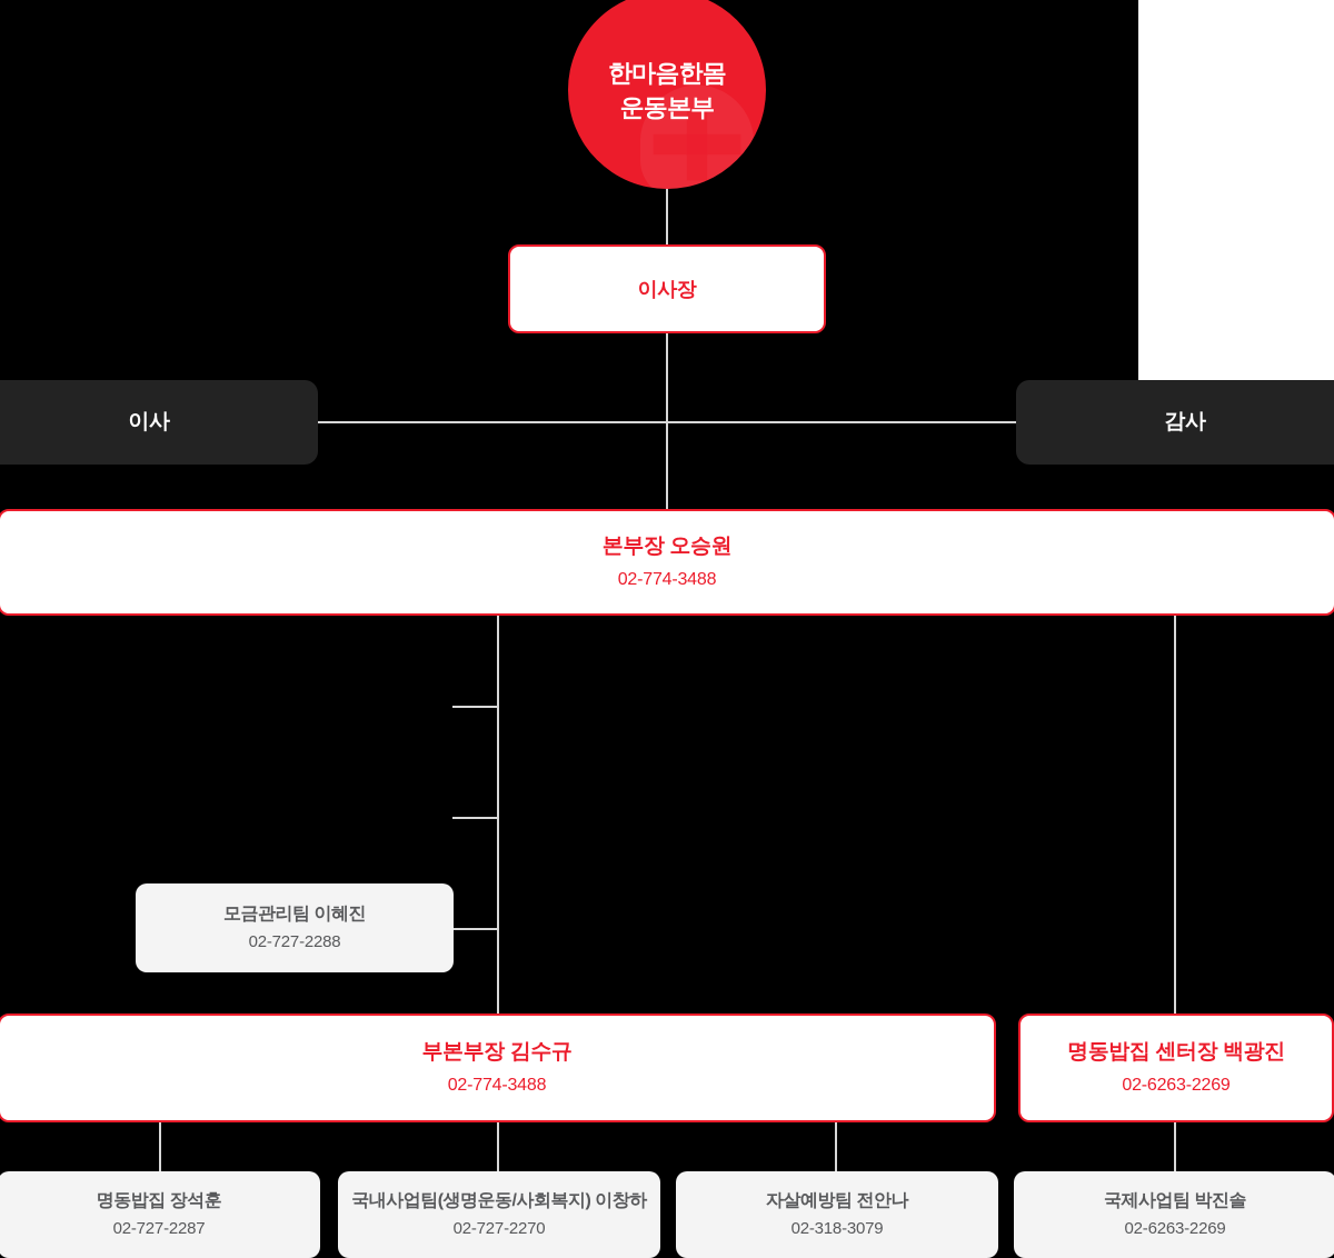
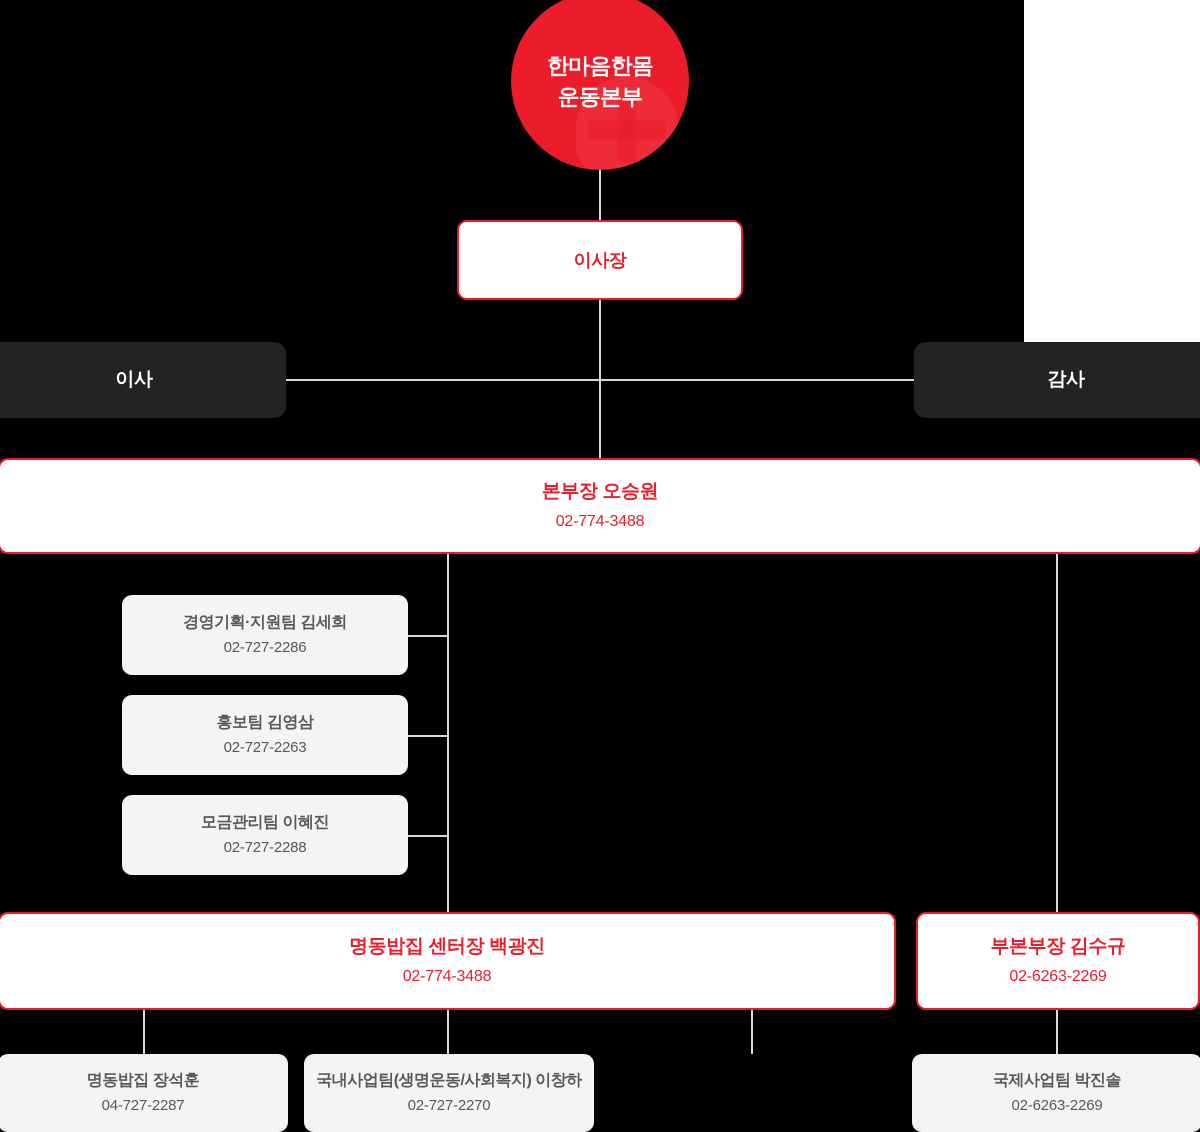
  한마음한몸
  운동본부
  이사장
  이사
  감사
  본부장 오승원
  02-774-3488
+ 경영기획·지원팀 김세희
+ 02-727-2286
+ 홍보팀 김영삼
+ 02-727-2263
  모금관리팀 이혜진
  02-727-2288
- 부본부장 김수규
+ 명동밥집 센터장 백광진
  02-774-3488
- 명동밥집 센터장 백광진
+ 부본부장 김수규
  02-6263-2269
  명동밥집 장석훈
- 02-727-2287
+ 04-727-2287
  국내사업팀(생명운동/사회복지) 이창하
  02-727-2270
- 자살예방팀 전안나
- 02-318-3079
  국제사업팀 박진솔
  02-6263-2269
